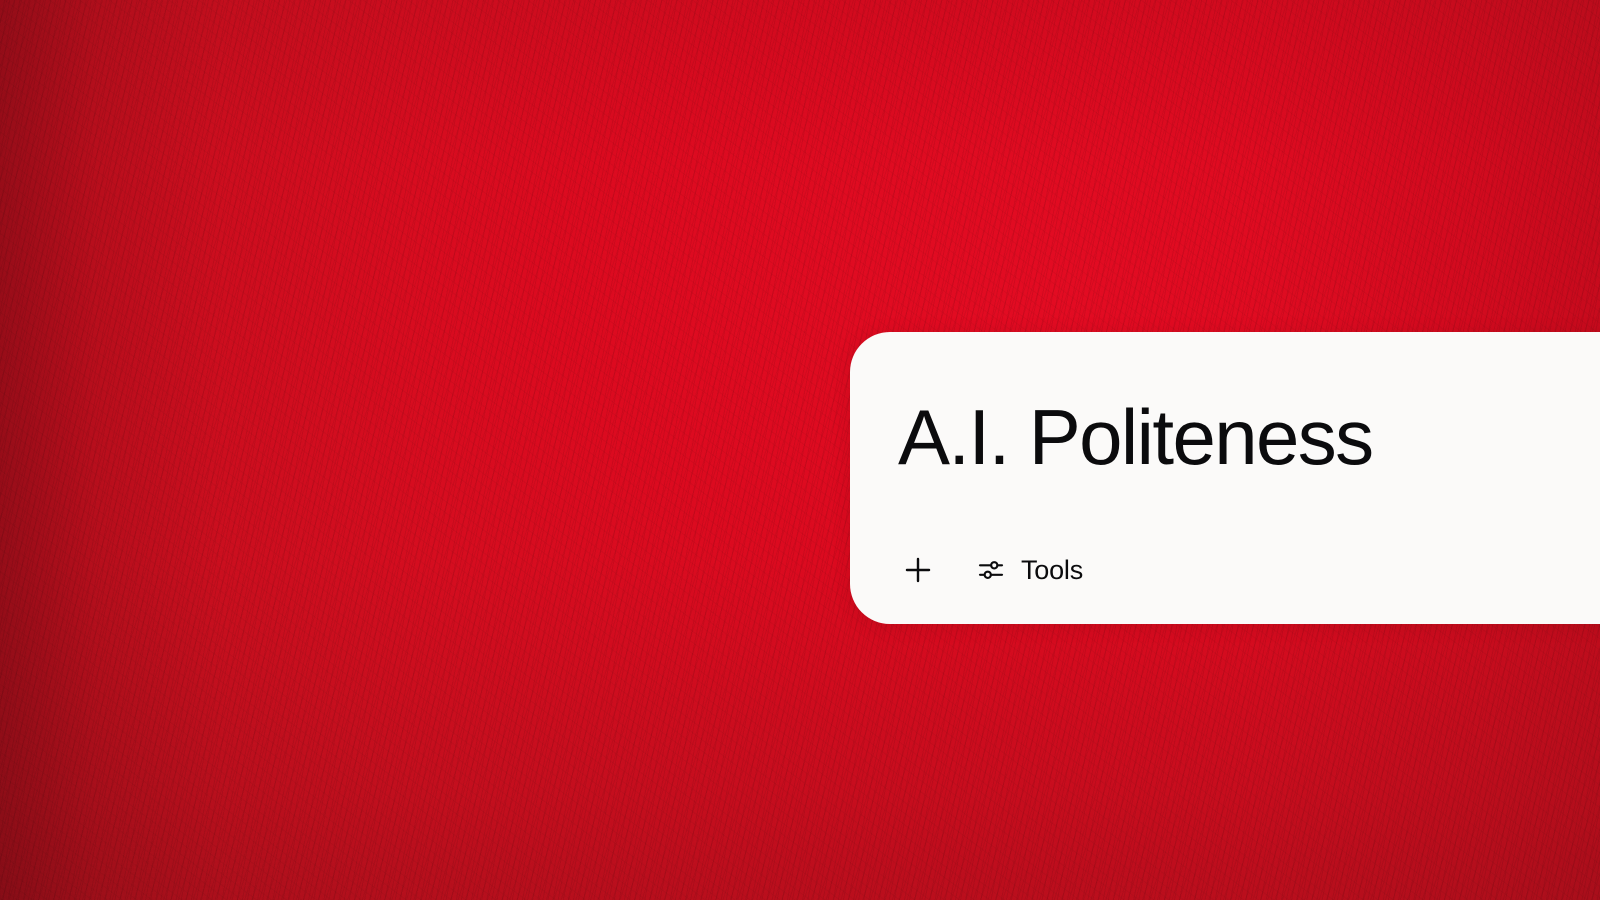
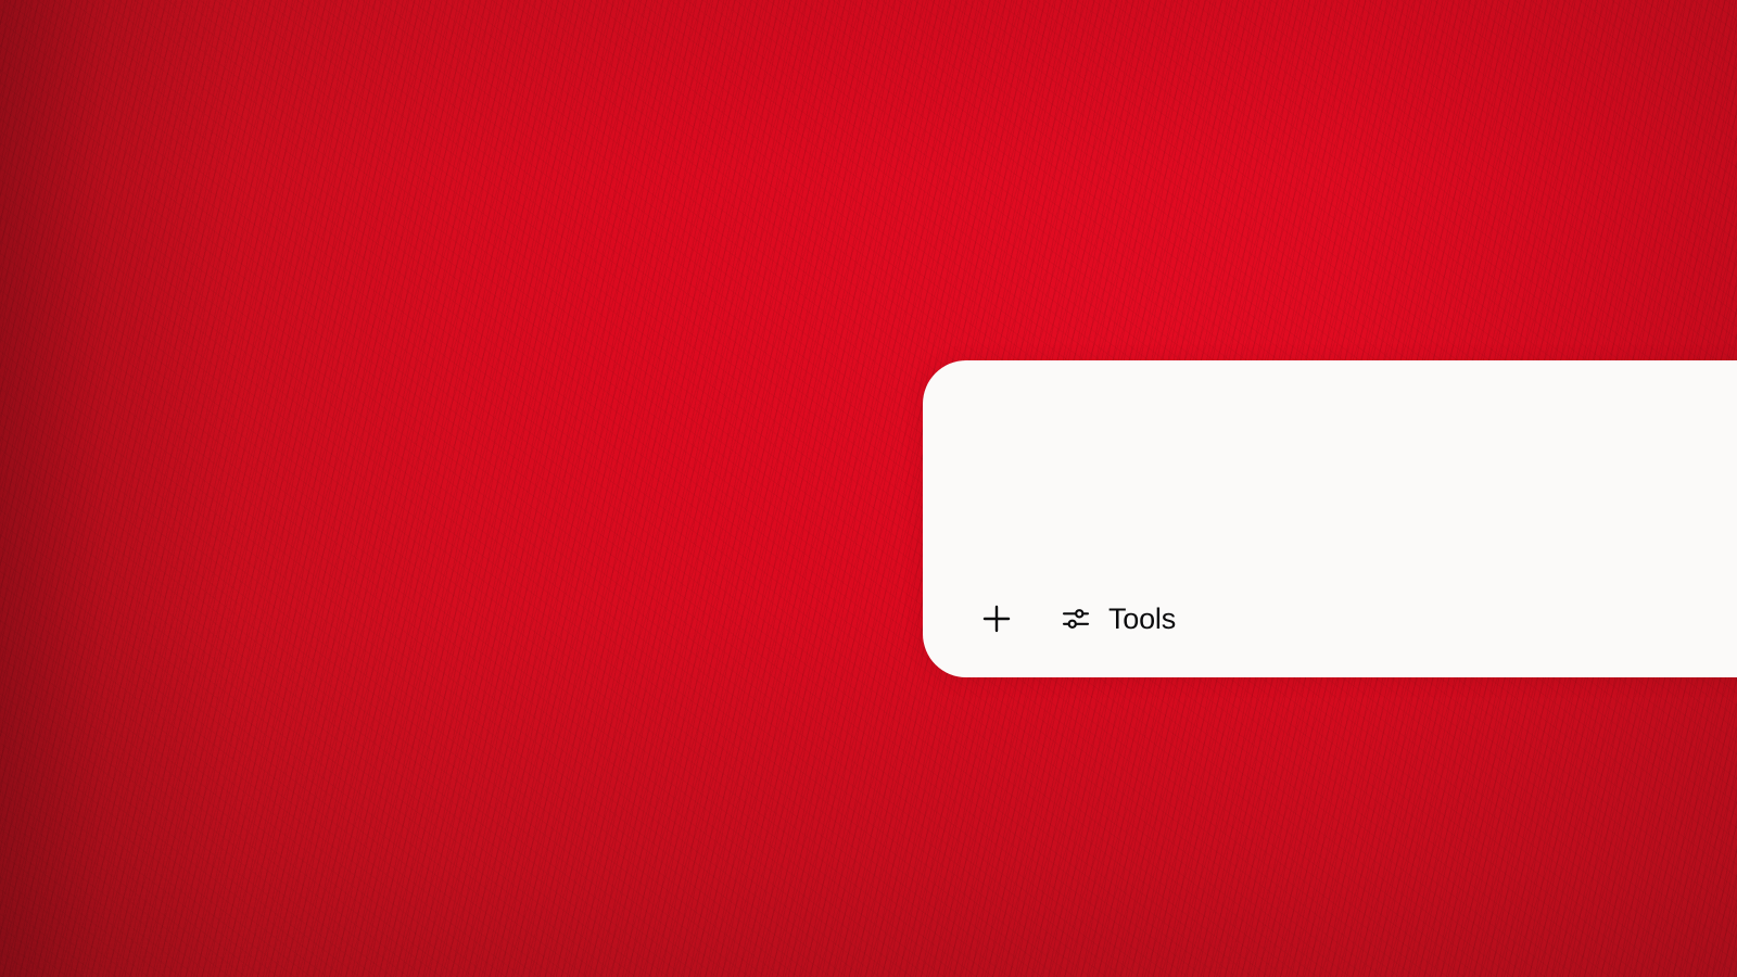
- A.I. Politeness
  Tools
